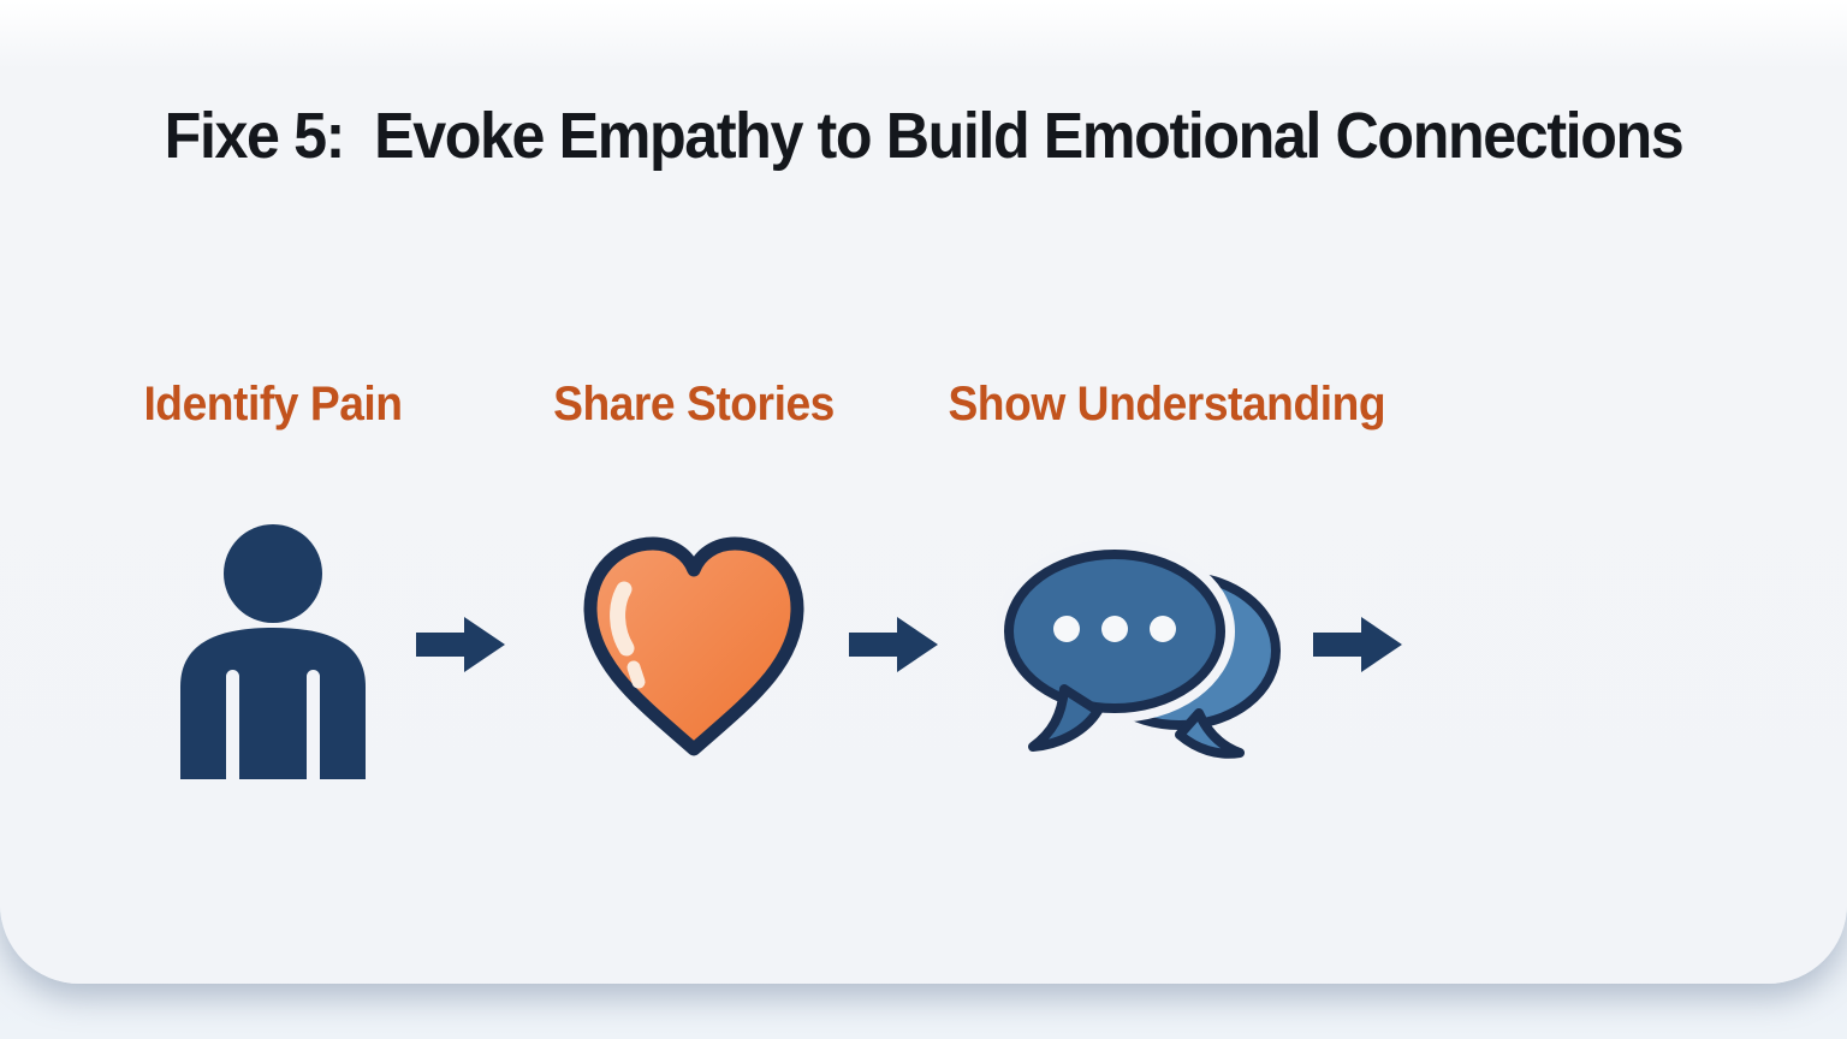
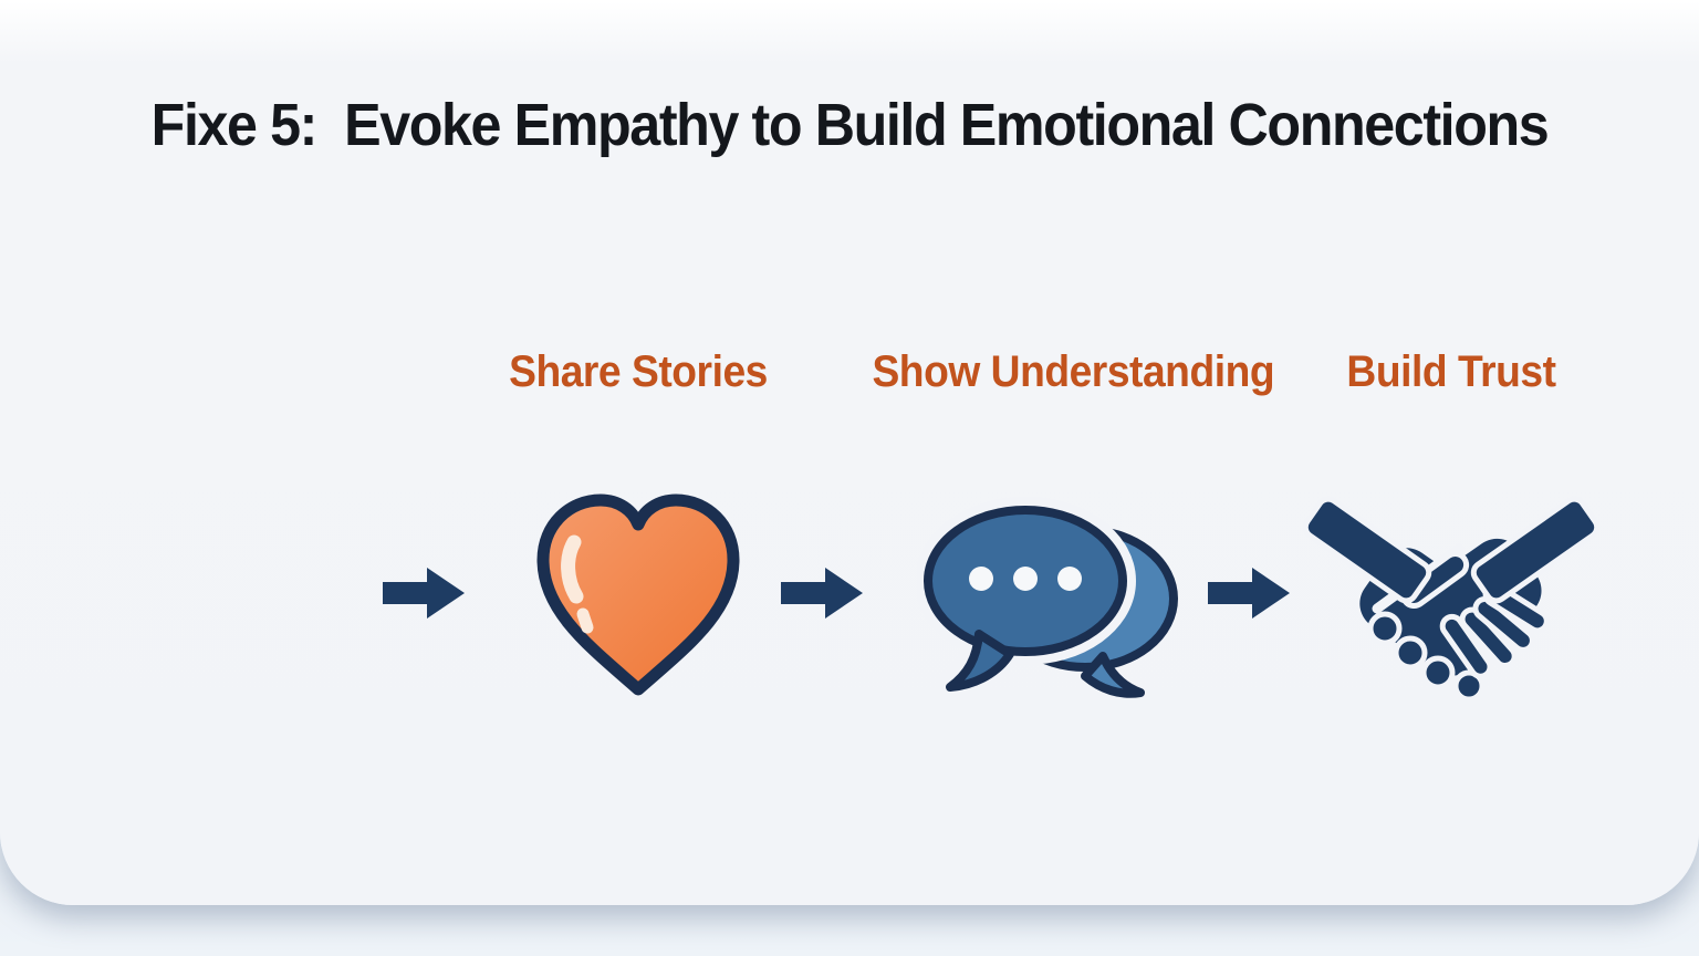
  Fixe 5: Evoke Empathy to Build Emotional Connections
- Identify Pain
  Share Stories
  Show Understanding
+ Build Trust
